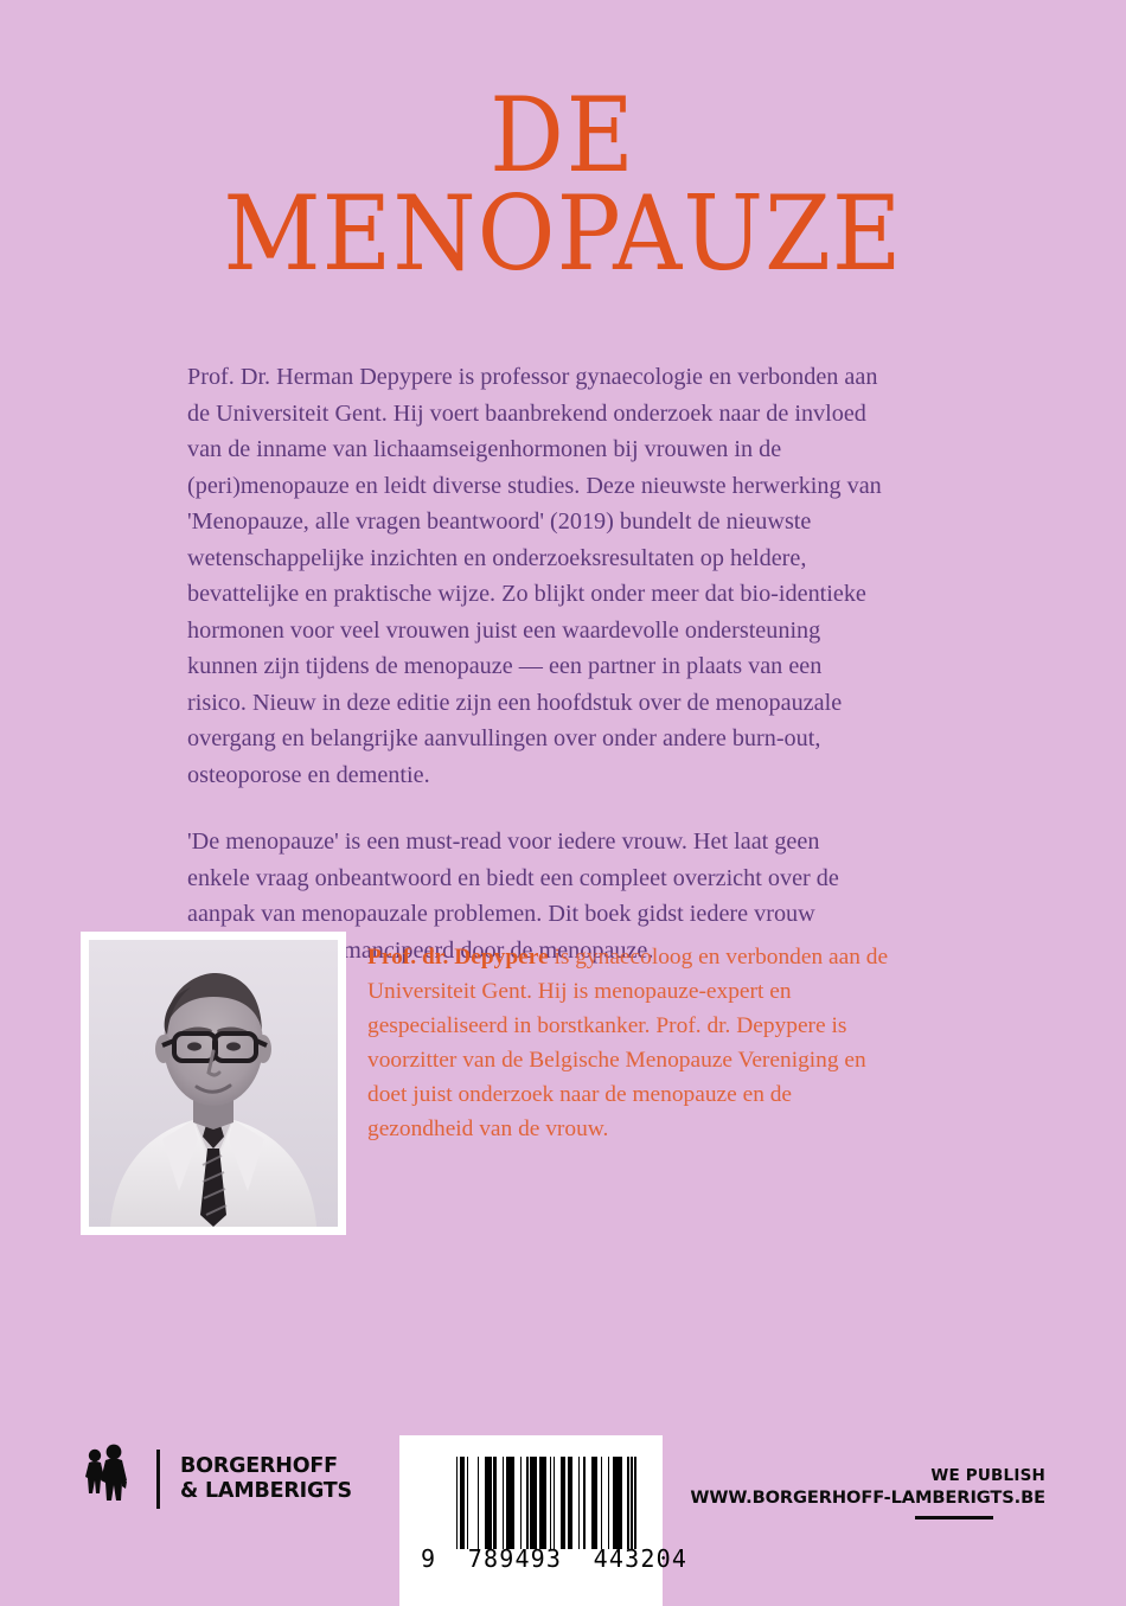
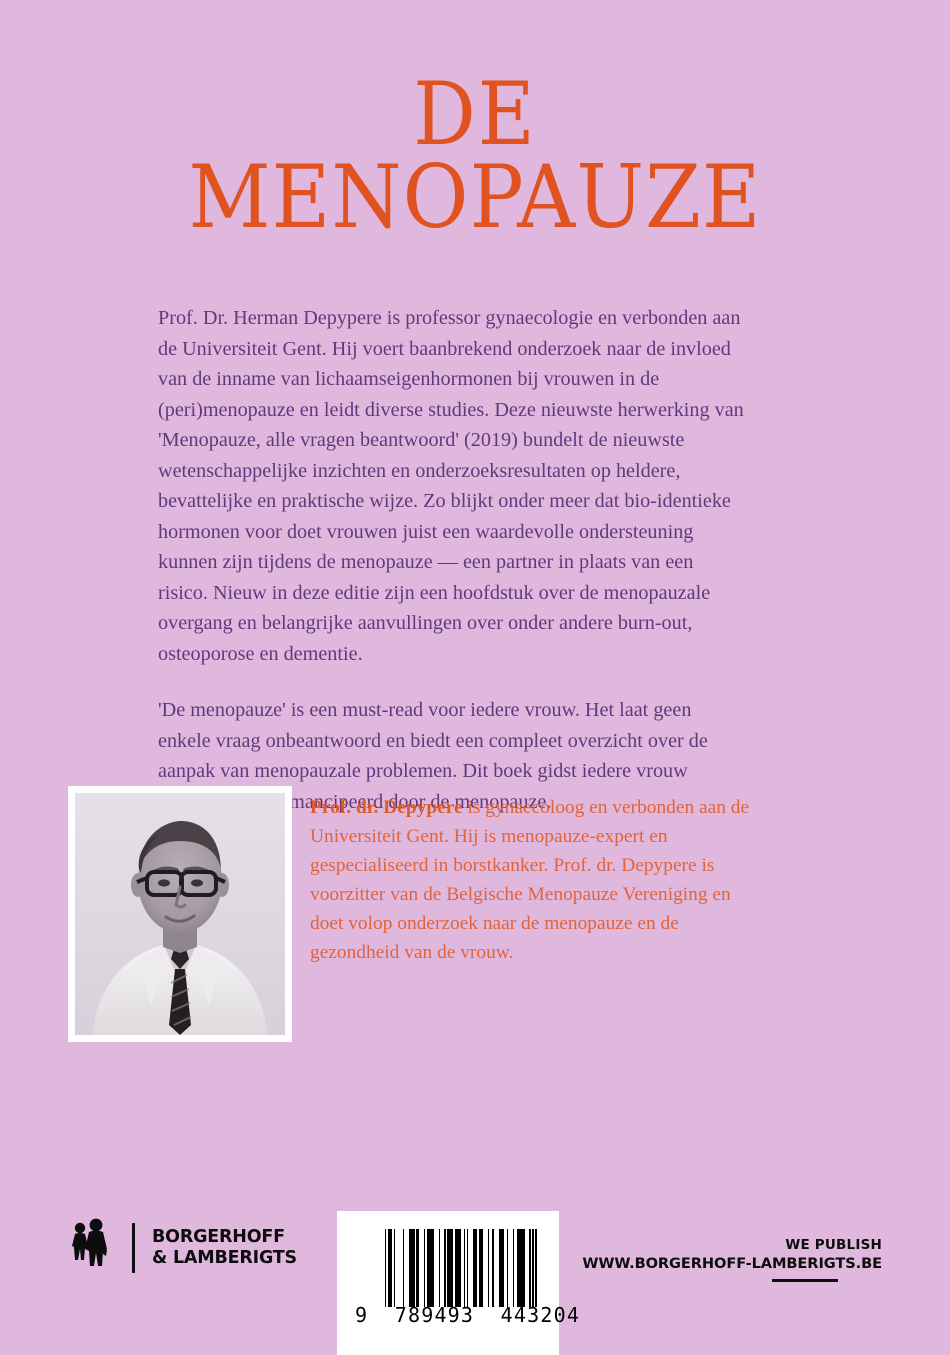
  DE
  MENOPAUZE
- Prof. Dr. Herman Depypere is professor gynaecologie en verbonden aan de Universiteit Gent. Hij voert baanbrekend onderzoek naar de invloed van de inname van lichaamseigenhormonen bij vrouwen in de (peri)menopauze en leidt diverse studies. Deze nieuwste herwerking van 'Menopauze, alle vragen beantwoord' (2019) bundelt de nieuwste wetenschappelijke inzichten en onderzoeksresultaten op heldere, bevattelijke en praktische wijze. Zo blijkt onder meer dat bio-identieke hormonen voor veel vrouwen juist een waardevolle ondersteuning kunnen zijn tijdens de menopauze — een partner in plaats van een risico. Nieuw in deze editie zijn een hoofdstuk over de menopauzale overgang en belangrijke aanvullingen over onder andere burn-out, osteoporose en dementie.
+ Prof. Dr. Herman Depypere is professor gynaecologie en verbonden aan de Universiteit Gent. Hij voert baanbrekend onderzoek naar de invloed van de inname van lichaamseigenhormonen bij vrouwen in de (peri)menopauze en leidt diverse studies. Deze nieuwste herwerking van 'Menopauze, alle vragen beantwoord' (2019) bundelt de nieuwste wetenschappelijke inzichten en onderzoeksresultaten op heldere, bevattelijke en praktische wijze. Zo blijkt onder meer dat bio-identieke hormonen voor doet vrouwen juist een waardevolle ondersteuning kunnen zijn tijdens de menopauze — een partner in plaats van een risico. Nieuw in deze editie zijn een hoofdstuk over de menopauzale overgang en belangrijke aanvullingen over onder andere burn-out, osteoporose en dementie.
  'De menopauze' is een must-read voor iedere vrouw. Het laat geen enkele vraag onbeantwoord en biedt een compleet overzicht over de aanpak van menopauzale problemen. Dit boek gidst iedere vrouw mancipeerd door de menopauze.
- Prof. dr. Depypere is gynaecoloog en verbonden aan de Universiteit Gent. Hij is menopauze-expert en gespecialiseerd in borstkanker. Prof. dr. Depypere is voorzitter van de Belgische Menopauze Vereniging en doet juist onderzoek naar de menopauze en de gezondheid van de vrouw.
+ Prof. dr. Depypere is gynaecoloog en verbonden aan de Universiteit Gent. Hij is menopauze-expert en gespecialiseerd in borstkanker. Prof. dr. Depypere is voorzitter van de Belgische Menopauze Vereniging en doet volop onderzoek naar de menopauze en de gezondheid van de vrouw.
  BORGERHOFF
  & LAMBERIGTS
  9 789493 443204
  WE PUBLISH
  WWW.BORGERHOFF-LAMBERIGTS.BE
